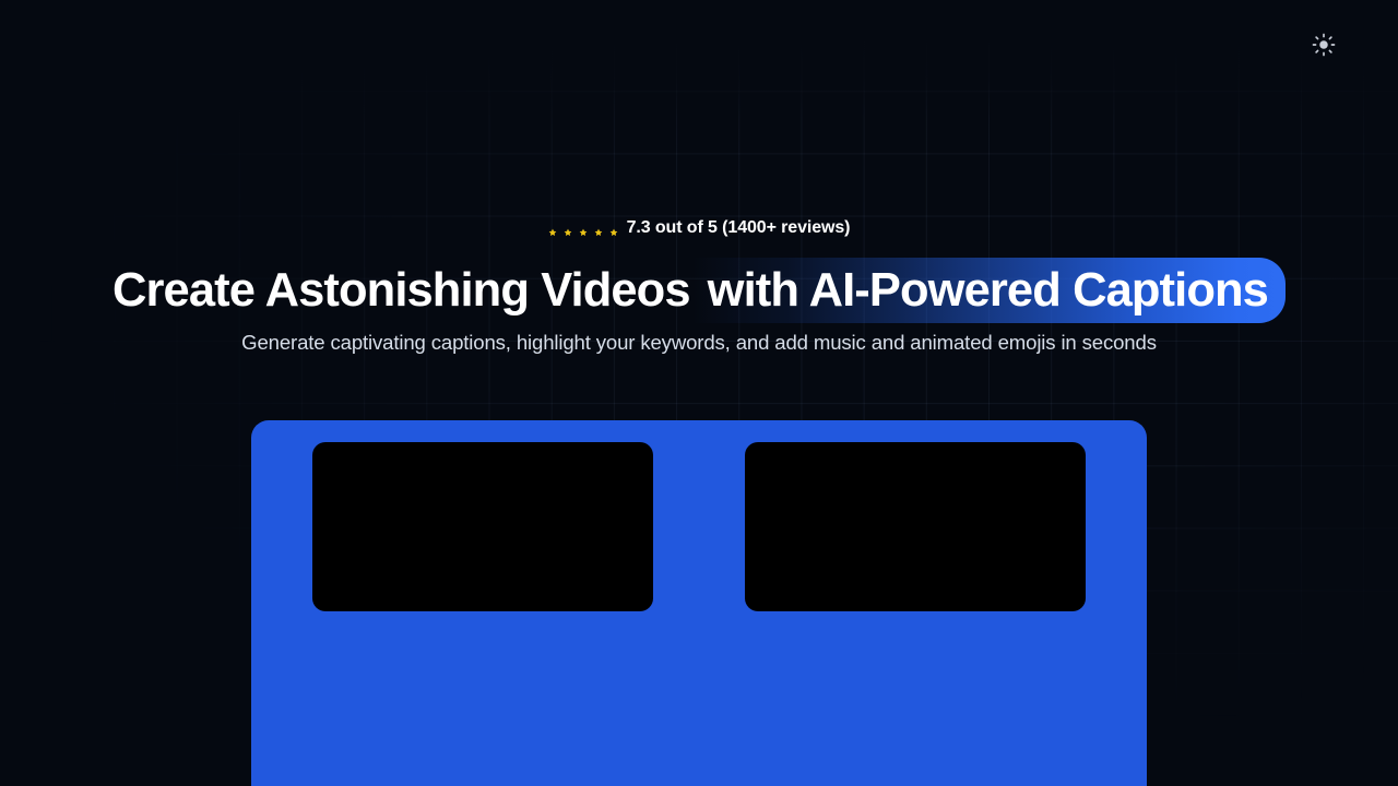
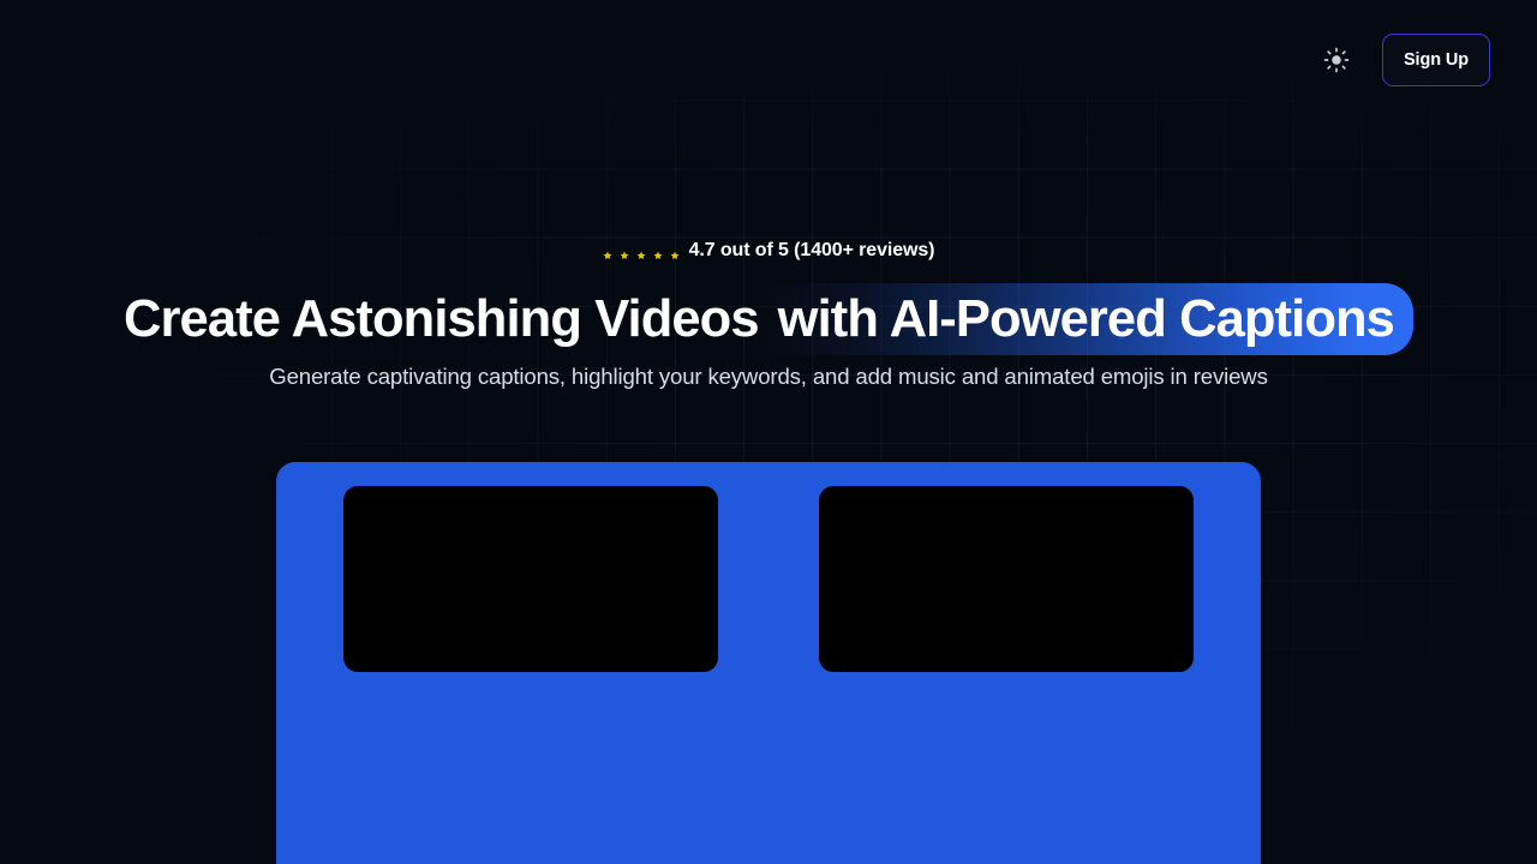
+ Sign Up
- 7.3 out of 5 (1400+ reviews)
+ 4.7 out of 5 (1400+ reviews)
  Create Astonishing Videos with AI-Powered Captions
- Generate captivating captions, highlight your keywords, and add music and animated emojis in seconds
+ Generate captivating captions, highlight your keywords, and add music and animated emojis in reviews
